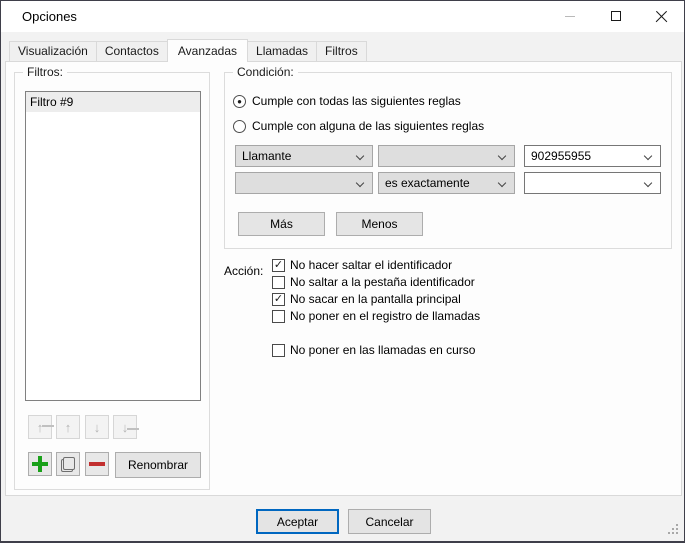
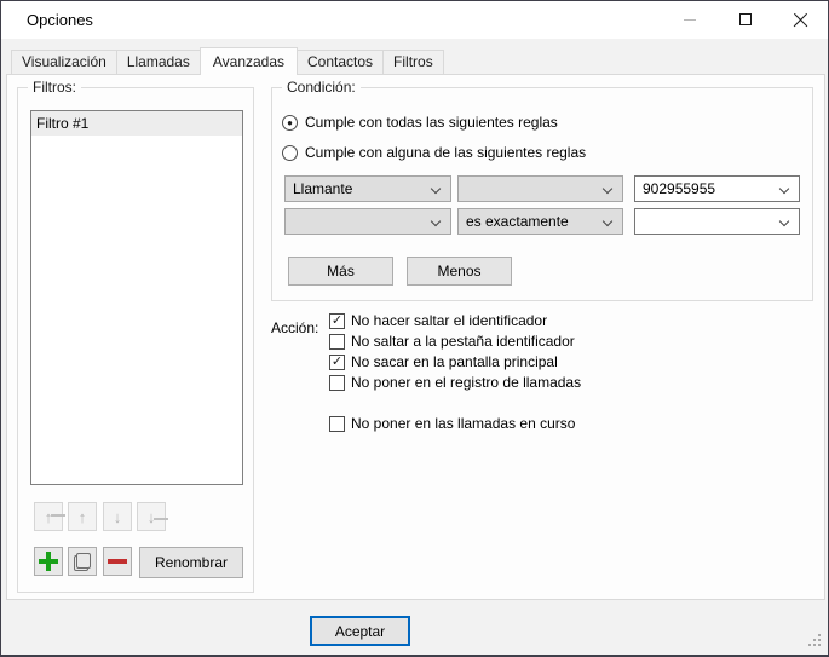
  Opciones
  Visualización
- Contactos
+ Llamadas
  Avanzadas
- Llamadas
+ Contactos
  Filtros
  Filtros:
- Filtro #9
+ Filtro #1
  ↑
  ↑
  ↓
  ↓
  Renombrar
  Condición:
  ●
  Cumple con todas las siguientes reglas
  Cumple con alguna de las siguientes reglas
  Llamante
  902955955
  es exactamente
  Más
  Menos
  Acción:
  ✓
  No hacer saltar el identificador
  No saltar a la pestaña identificador
  ✓
  No sacar en la pantalla principal
  No poner en el registro de llamadas
  No poner en las llamadas en curso
  Aceptar
- Cancelar
